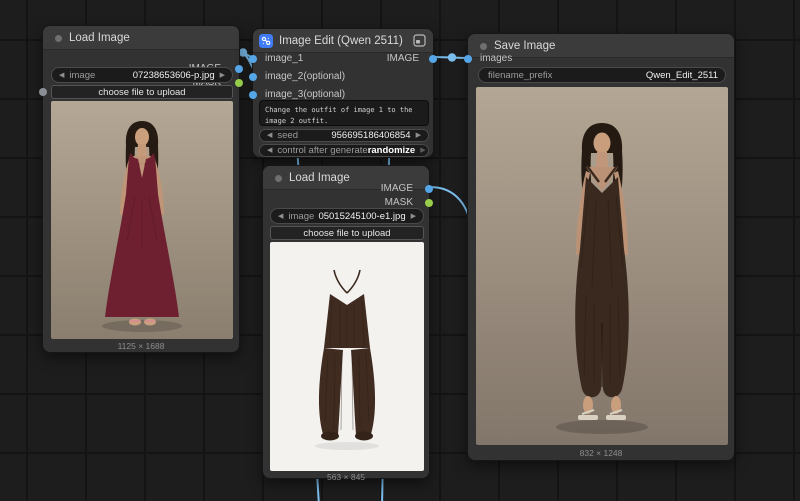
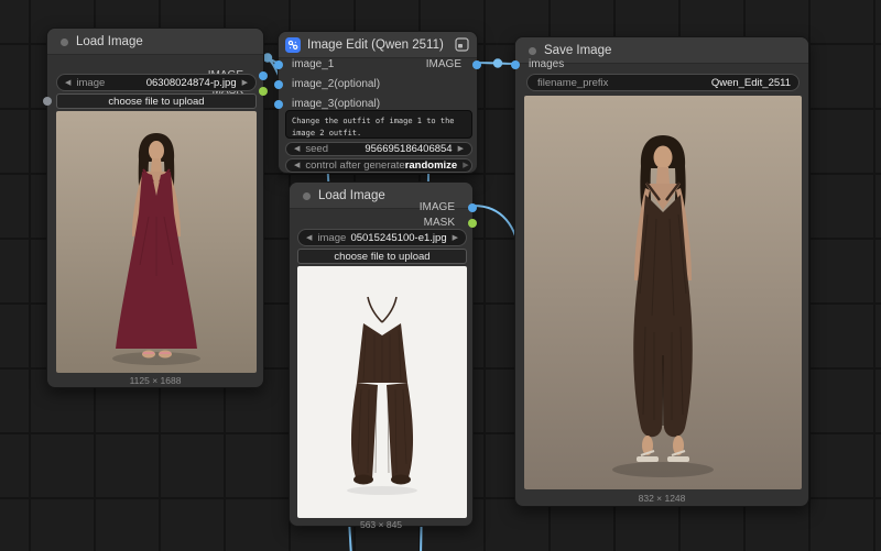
  Load Image
  image
- 07238653606-p.jpg
+ 06308024874-p.jpg
  choose file to upload
  1125 × 1688
  Image Edit (Qwen 2511)
  image_1
  image_2(optional)
  image_3(optional)
  IMAGE
  Change the outfit of image 1 to the image 2 outfit.
  seed
  956695186406854
  control after generate
  randomize
  Load Image
  IMAGE
  MASK
  image
  05015245100-e1.jpg
  choose file to upload
  563 × 845
  Save Image
  images
  filename_prefix
  Qwen_Edit_2511
  832 × 1248
